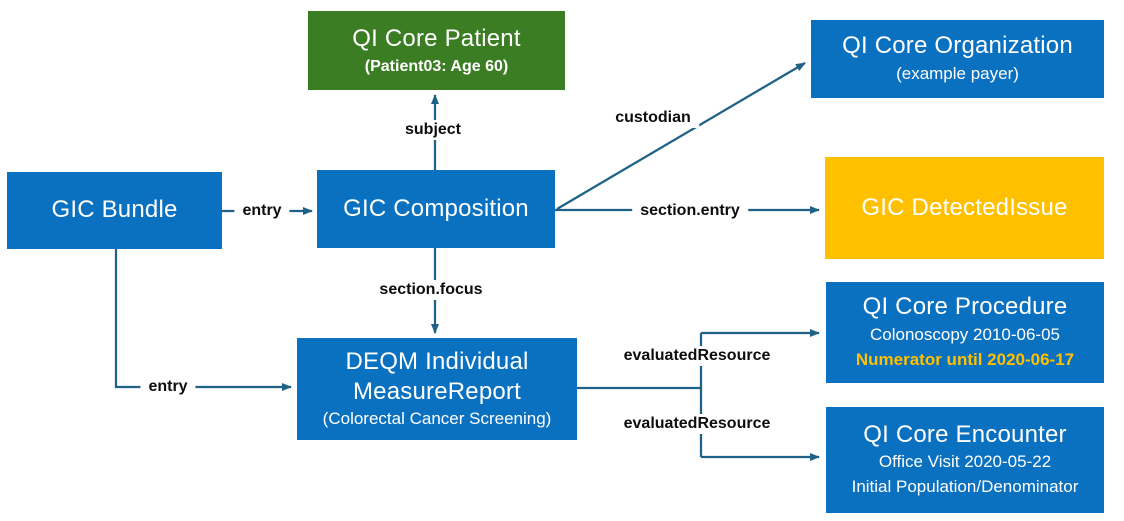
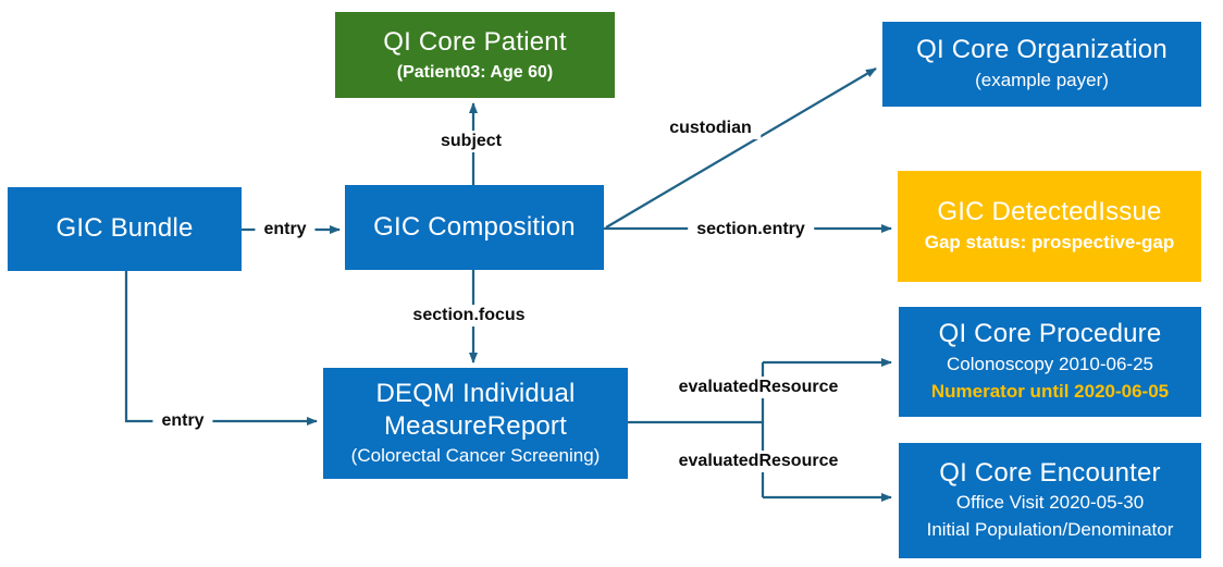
  GIC Bundle
  QI Core Patient
  (Patient03: Age 60)
  GIC Composition
  QI Core Organization
  (example payer)
  GIC DetectedIssue
+ Gap status: prospective-gap
  DEQM Individual MeasureReport
  (Colorectal Cancer Screening)
  QI Core Procedure
- Colonoscopy 2010-06-05
+ Colonoscopy 2010-06-25
- Numerator until 2020-06-17
+ Numerator until 2020-06-05
  QI Core Encounter
- Office Visit 2020-05-22
+ Office Visit 2020-05-30
  Initial Population/Denominator
  entry
  subject
  custodian
  section.entry
  section.focus
  entry
  evaluatedResource
  evaluatedResource
